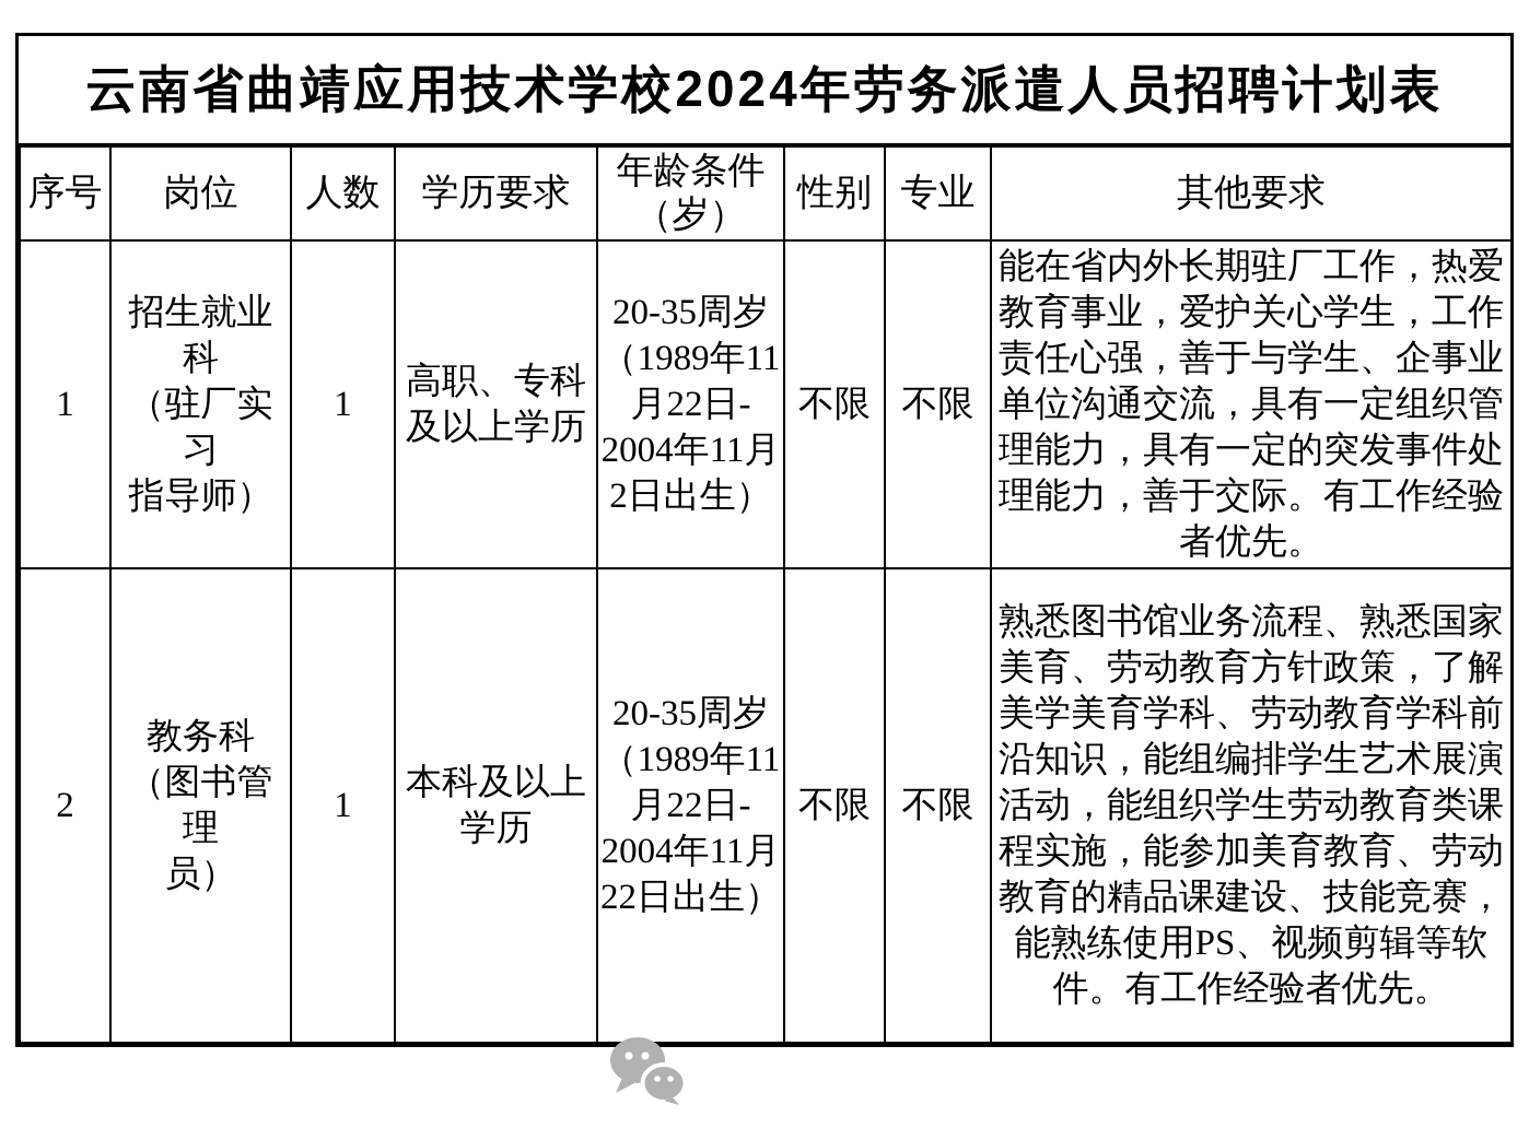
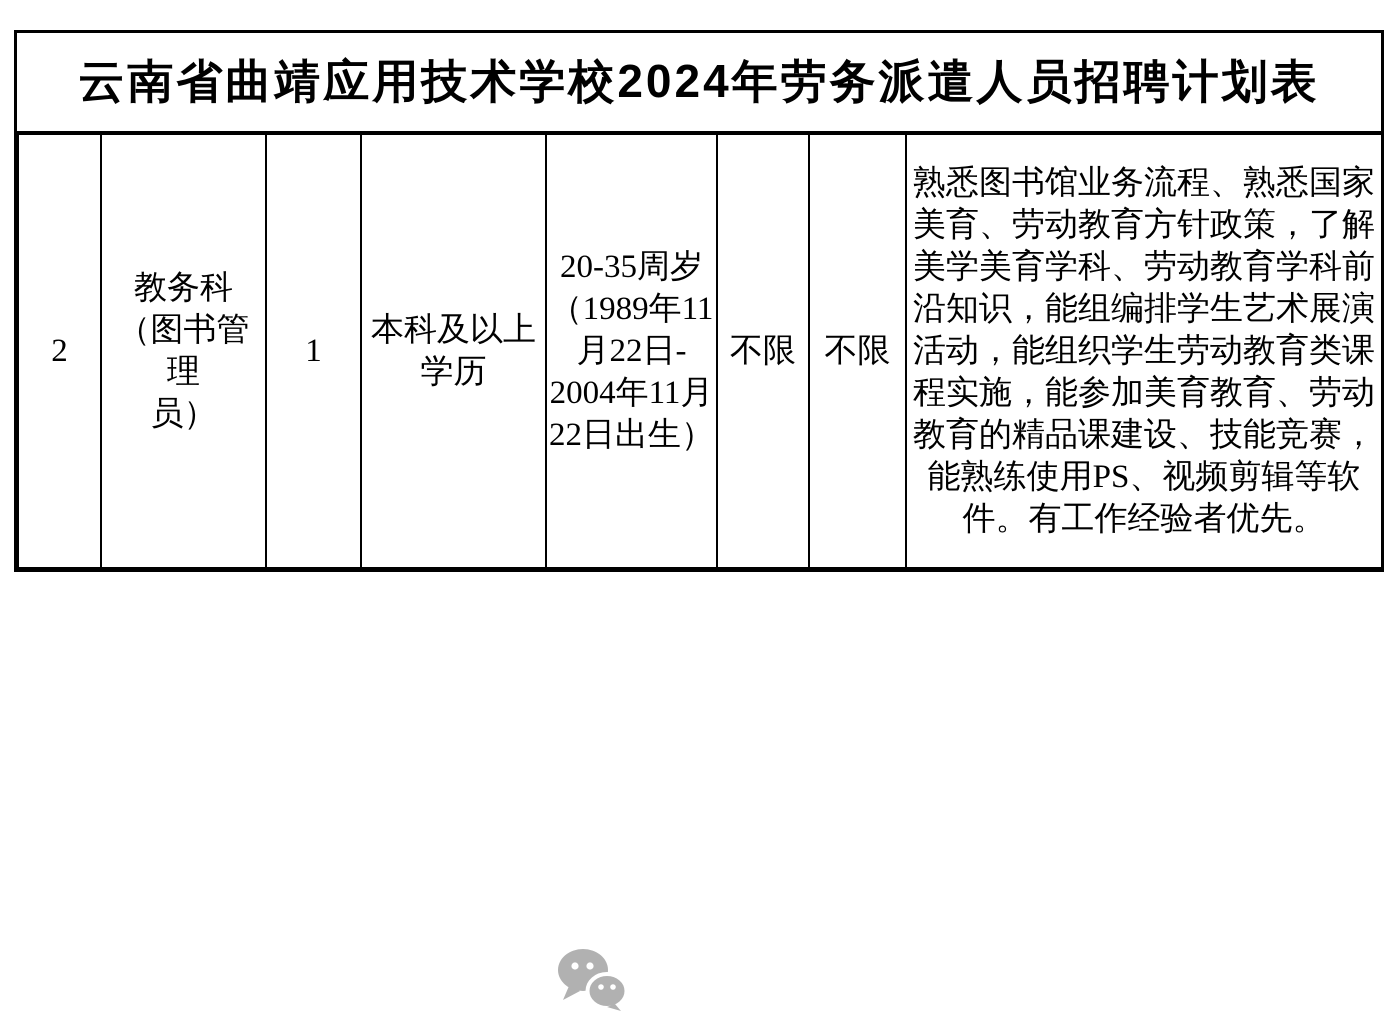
  云南省曲靖应用技术学校2024年劳务派遣人员招聘计划表
- 序号	岗位	人数	学历要求	年龄条件 （岁）	性别	专业	其他要求
- 1	招生就业科 （驻厂实习 指导师）	1	高职、专科及以上学历	20-35周岁 （1989年11 月22日- 2004年11月 2日出生）	不限	不限	能在省内外长期驻厂工作，热爱教育事业，爱护关心学生，工作责任心强，善于与学生、企事业单位沟通交流，具有一定组织管理能力，具有一定的突发事件处理能力，善于交际。有工作经验者优先。
  2	教务科 （图书管理 员）	1	本科及以上学历	20-35周岁 （1989年11 月22日- 2004年11月 22日出生）	不限	不限	熟悉图书馆业务流程、熟悉国家美育、劳动教育方针政策，了解美学美育学科、劳动教育学科前沿知识，能组编排学生艺术展演活动，能组织学生劳动教育类课程实施，能参加美育教育、劳动教育的精品课建设、技能竞赛，能熟练使用PS、视频剪辑等软件。有工作经验者优先。
